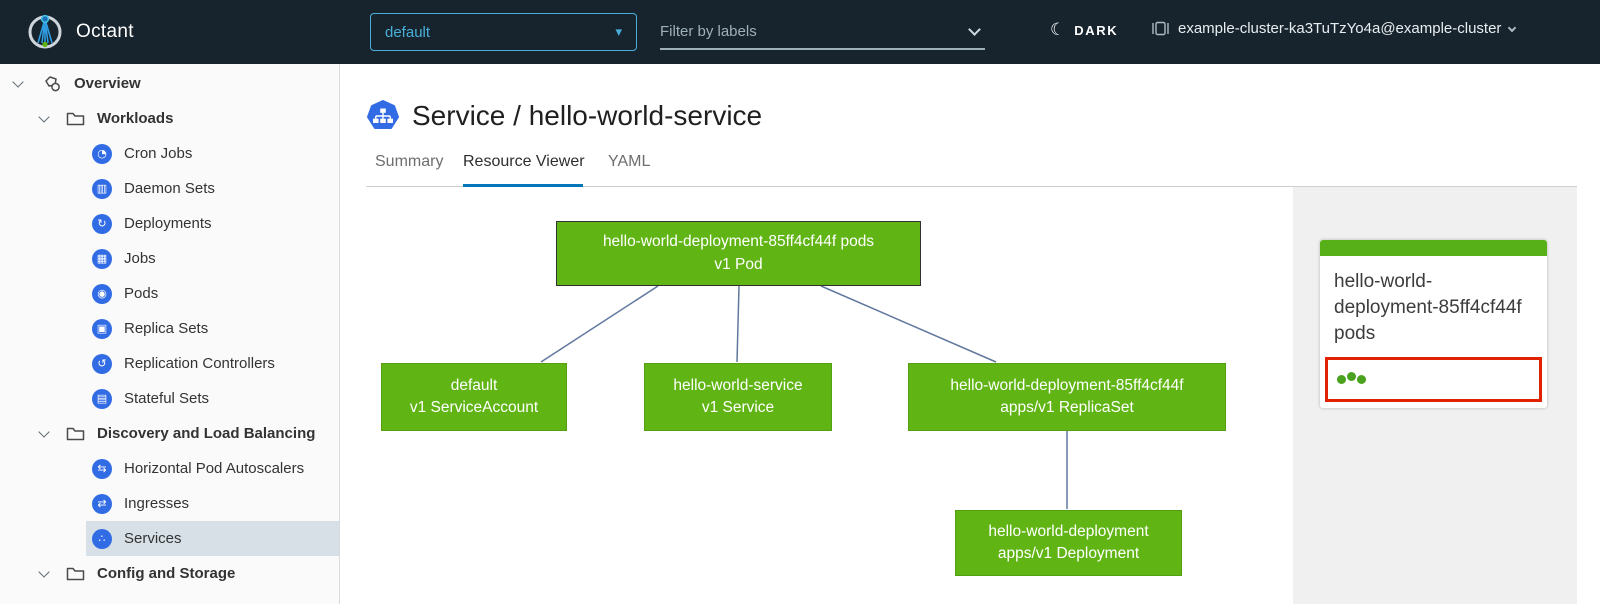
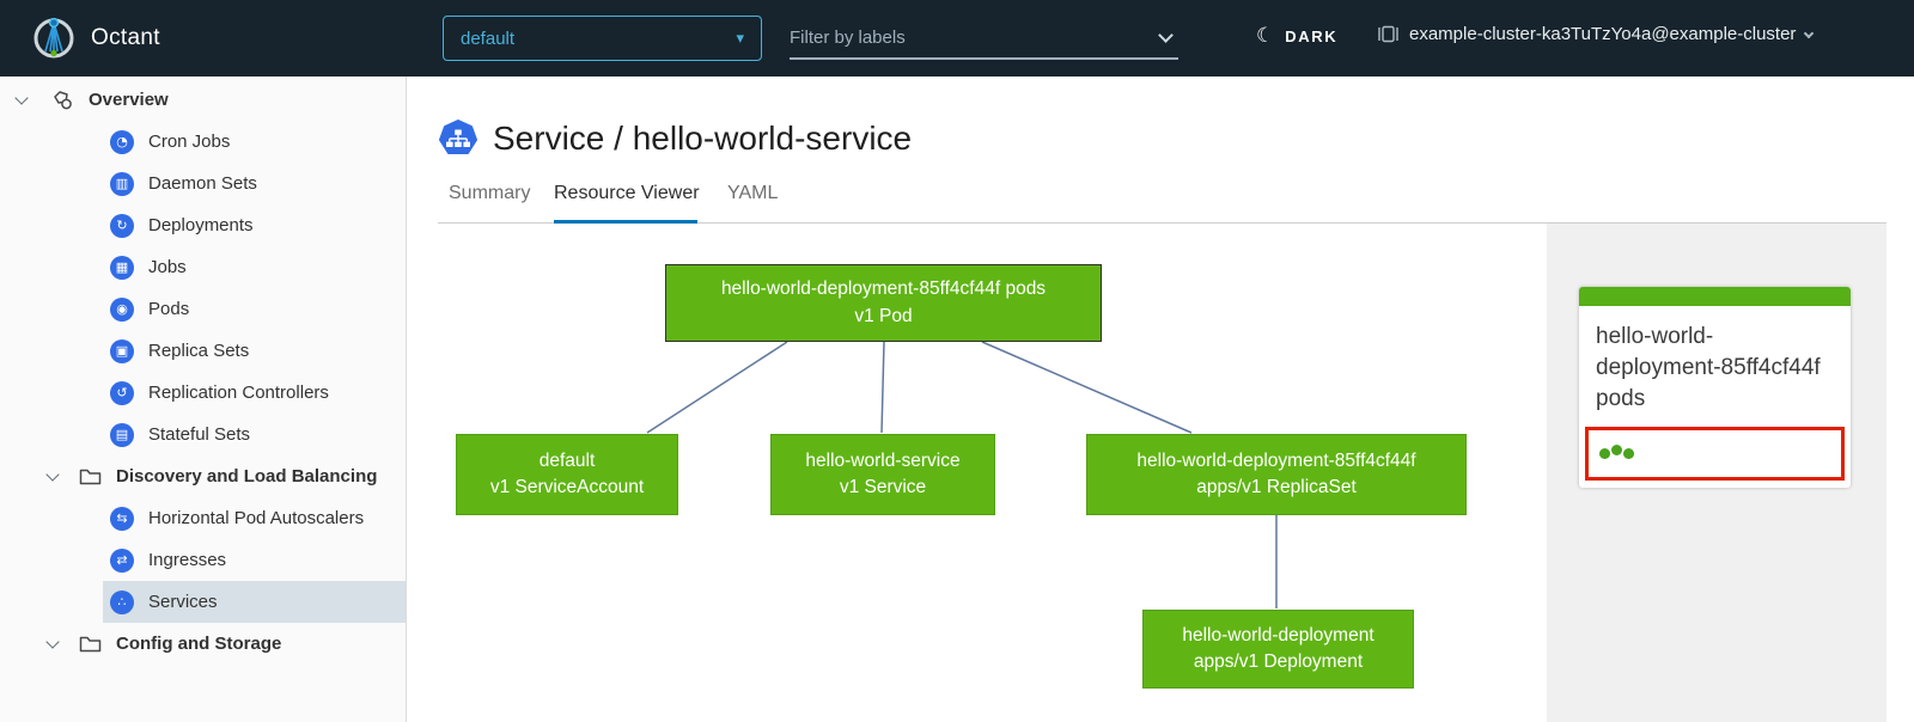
  Octant
  default
  ▾
  Filter by labels
  ☾
  DARK
  example-cluster-ka3TuTzYo4a@example-cluster
  Overview
- Workloads
  ◔
  Cron Jobs
  ▥
  Daemon Sets
  ↻
  Deployments
  ▦
  Jobs
  ◉
  Pods
  ▣
  Replica Sets
  ↺
  Replication Controllers
  ▤
  Stateful Sets
  Discovery and Load Balancing
  ⇆
  Horizontal Pod Autoscalers
  ⇄
  Ingresses
  ∴
  Services
  Config and Storage
  Service / hello-world-service
  Summary
  Resource Viewer
  YAML
  hello-world-deployment-85ff4cf44f pods
  v1 Pod
  default
  v1 ServiceAccount
  hello-world-service
  v1 Service
  hello-world-deployment-85ff4cf44f
  apps/v1 ReplicaSet
  hello-world-deployment
  apps/v1 Deployment
  hello-world-deployment-85ff4cf44f pods
